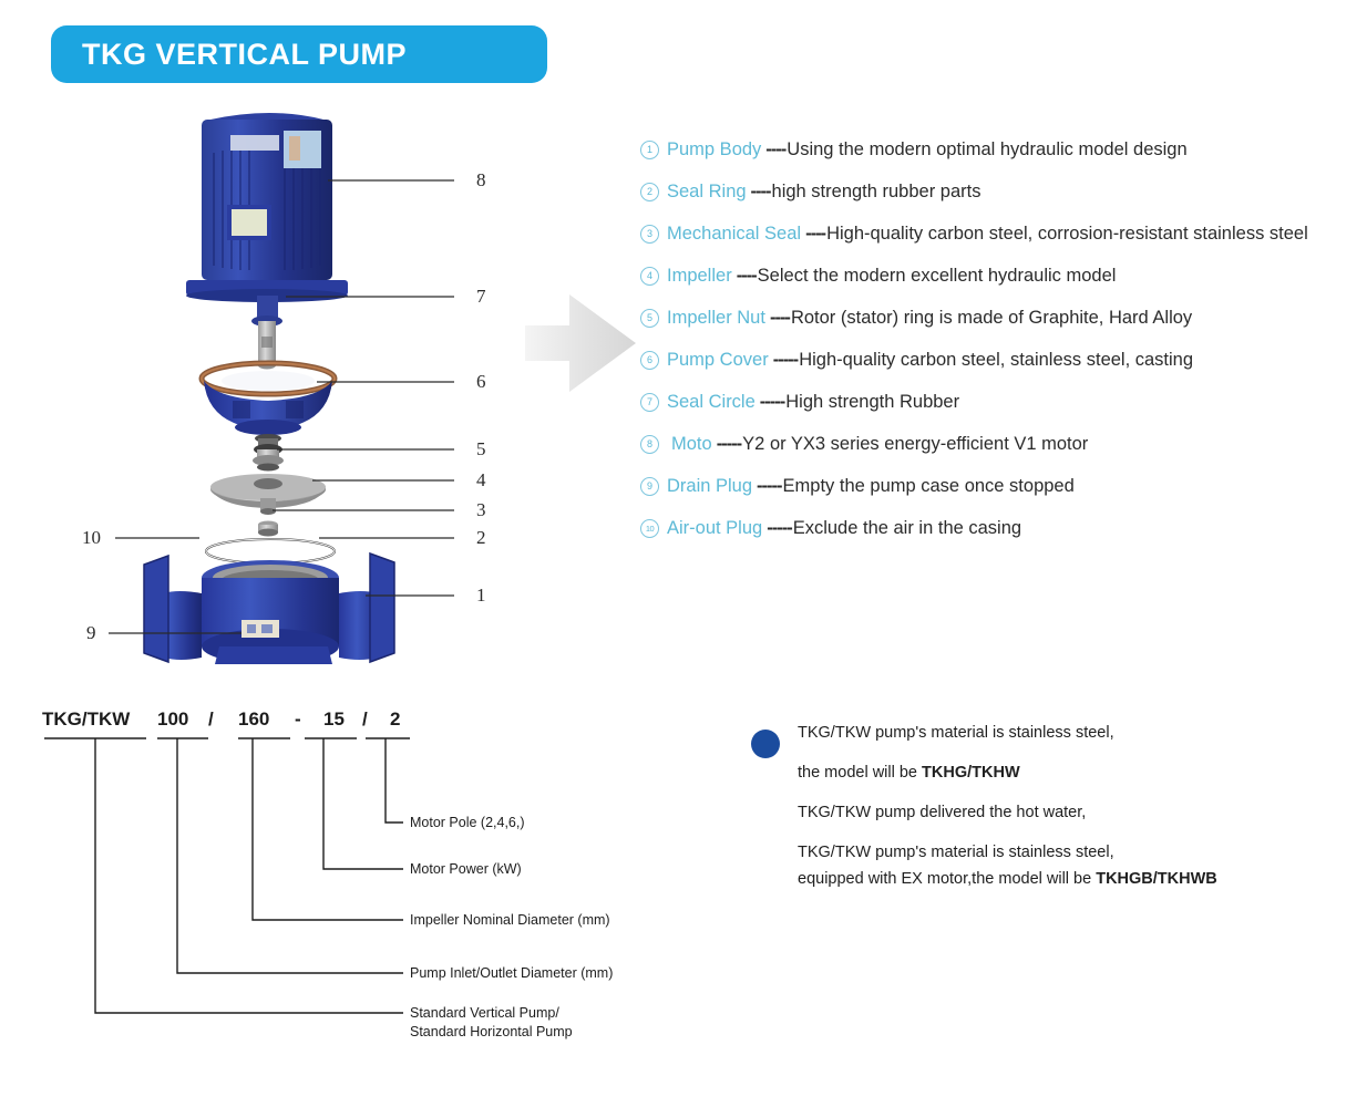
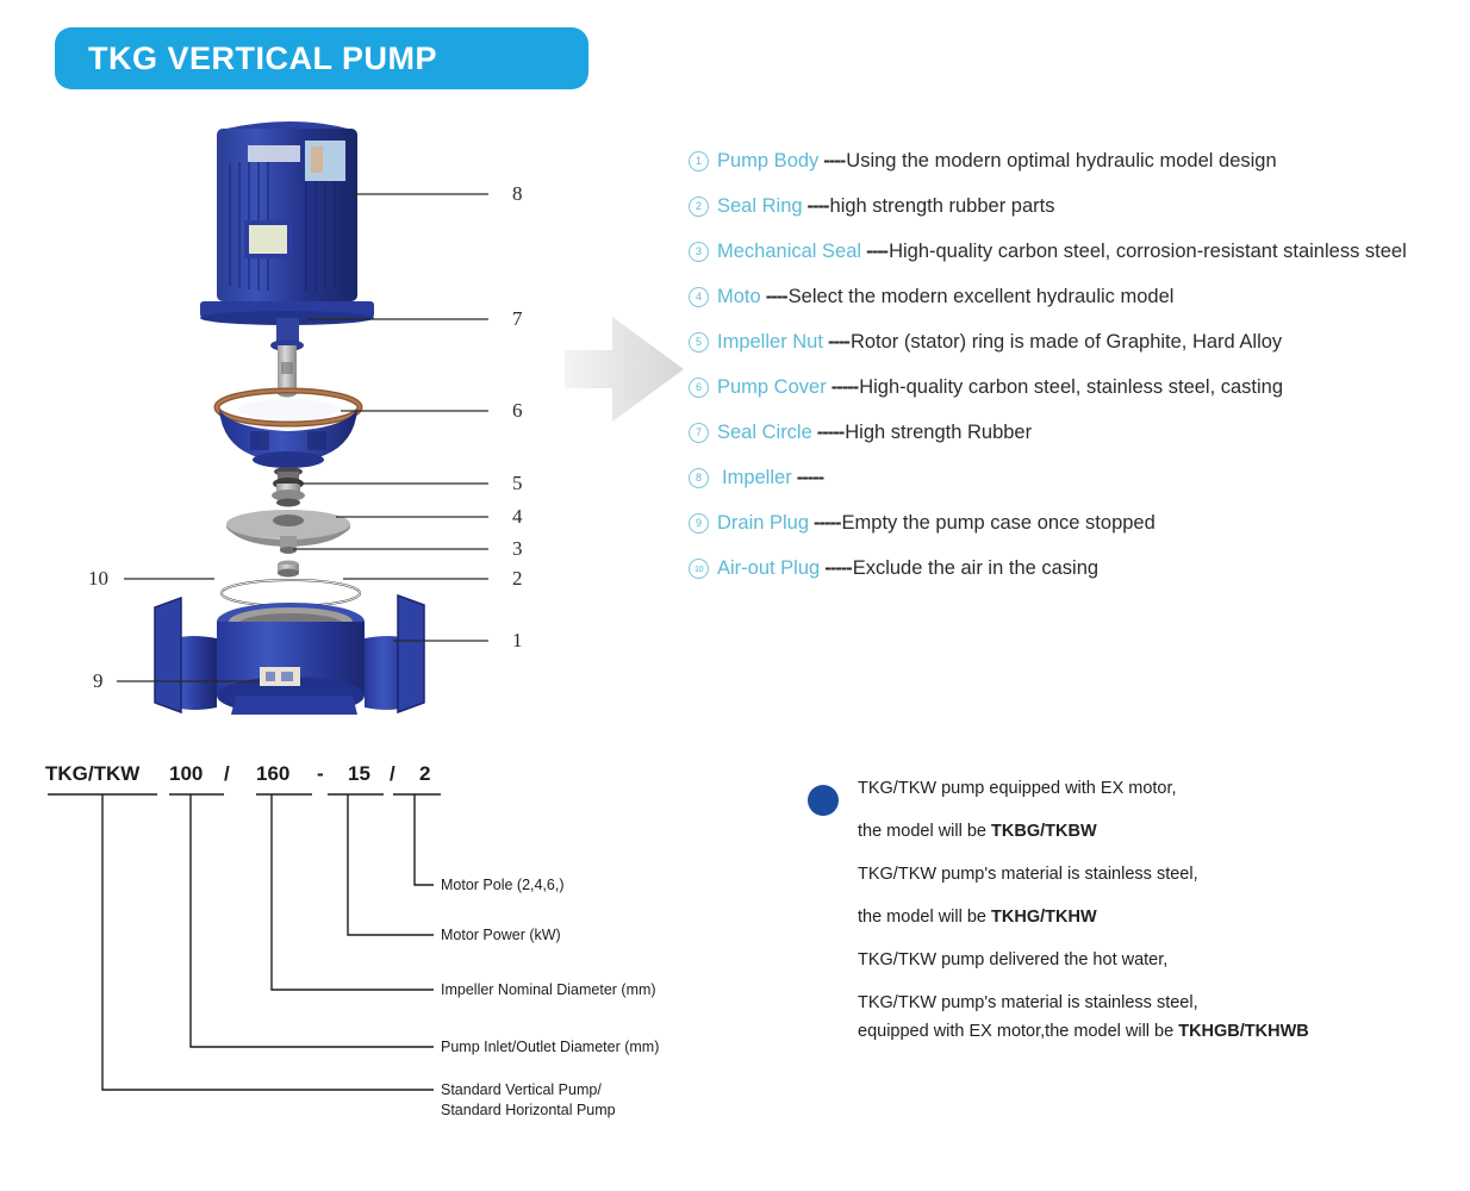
  TKG VERTICAL PUMP
  8
  7
  6
  5
  4
  3
  2
  1
  10
  9
  1
  Pump Body
  ----
  Using the modern optimal hydraulic model design
  2
  Seal Ring
  ----
  high strength rubber parts
  3
  Mechanical Seal
  ----
  High-quality carbon steel, corrosion-resistant stainless steel
  4
- Impeller
+ Moto
  ----
  Select the modern excellent hydraulic model
  5
  Impeller Nut
  ----
  Rotor (stator) ring is made of Graphite, Hard Alloy
  6
  Pump Cover
  -----
  High-quality carbon steel, stainless steel, casting
  7
  Seal Circle
  -----
  High strength Rubber
  8
- Moto
+ Impeller
  -----
- Y2 or YX3 series energy-efficient V1 motor
  9
  Drain Plug
  -----
  Empty the pump case once stopped
  10
  Air-out Plug
  -----
  Exclude the air in the casing
  TKG/TKW
  100
  /
  160
  -
  15
  /
  2
  Motor Pole (2,4,6,)
  Motor Power (kW)
  Impeller Nominal Diameter (mm)
  Pump Inlet/Outlet Diameter (mm)
  Standard Vertical Pump/
  Standard Horizontal Pump
+ TKG/TKW pump equipped with EX motor,
+ the model will be TKBG/TKBW
  TKG/TKW pump's material is stainless steel,
  the model will be TKHG/TKHW
  TKG/TKW pump delivered the hot water,
  TKG/TKW pump's material is stainless steel,
  equipped with EX motor,the model will be TKHGB/TKHWB
